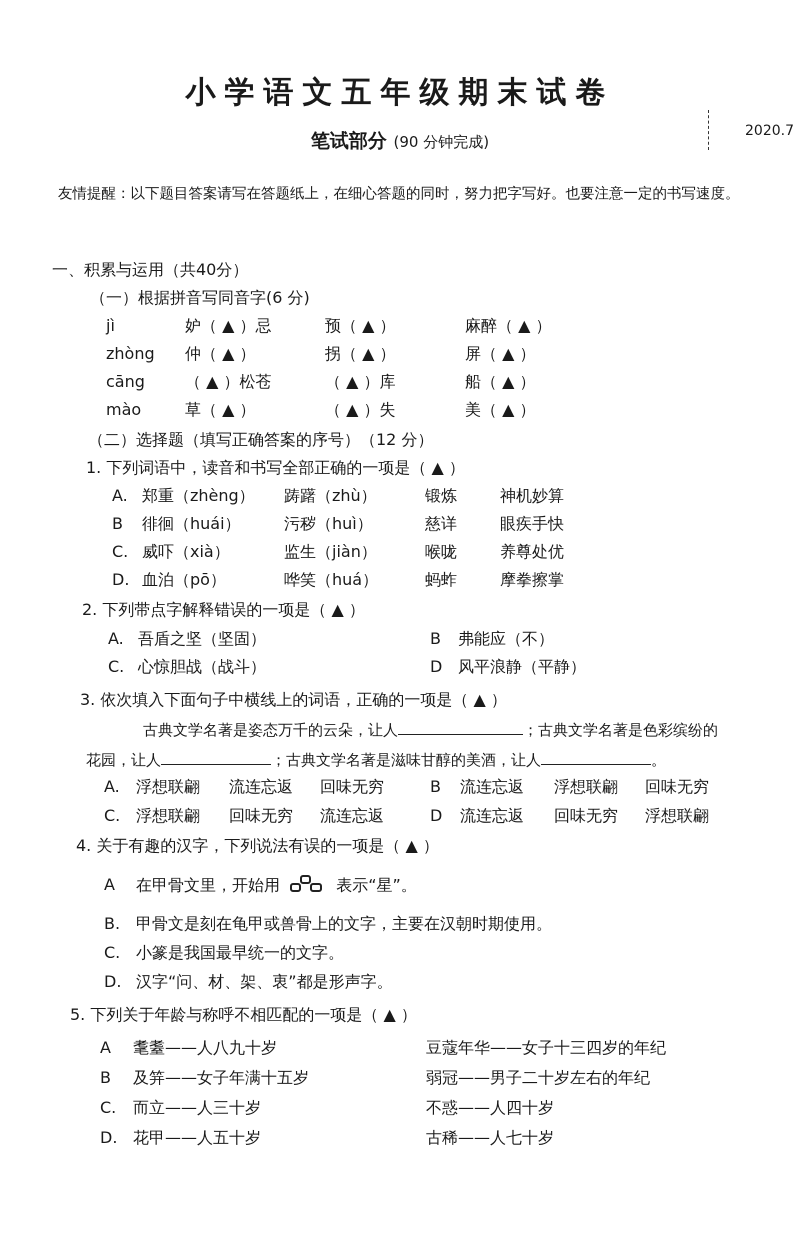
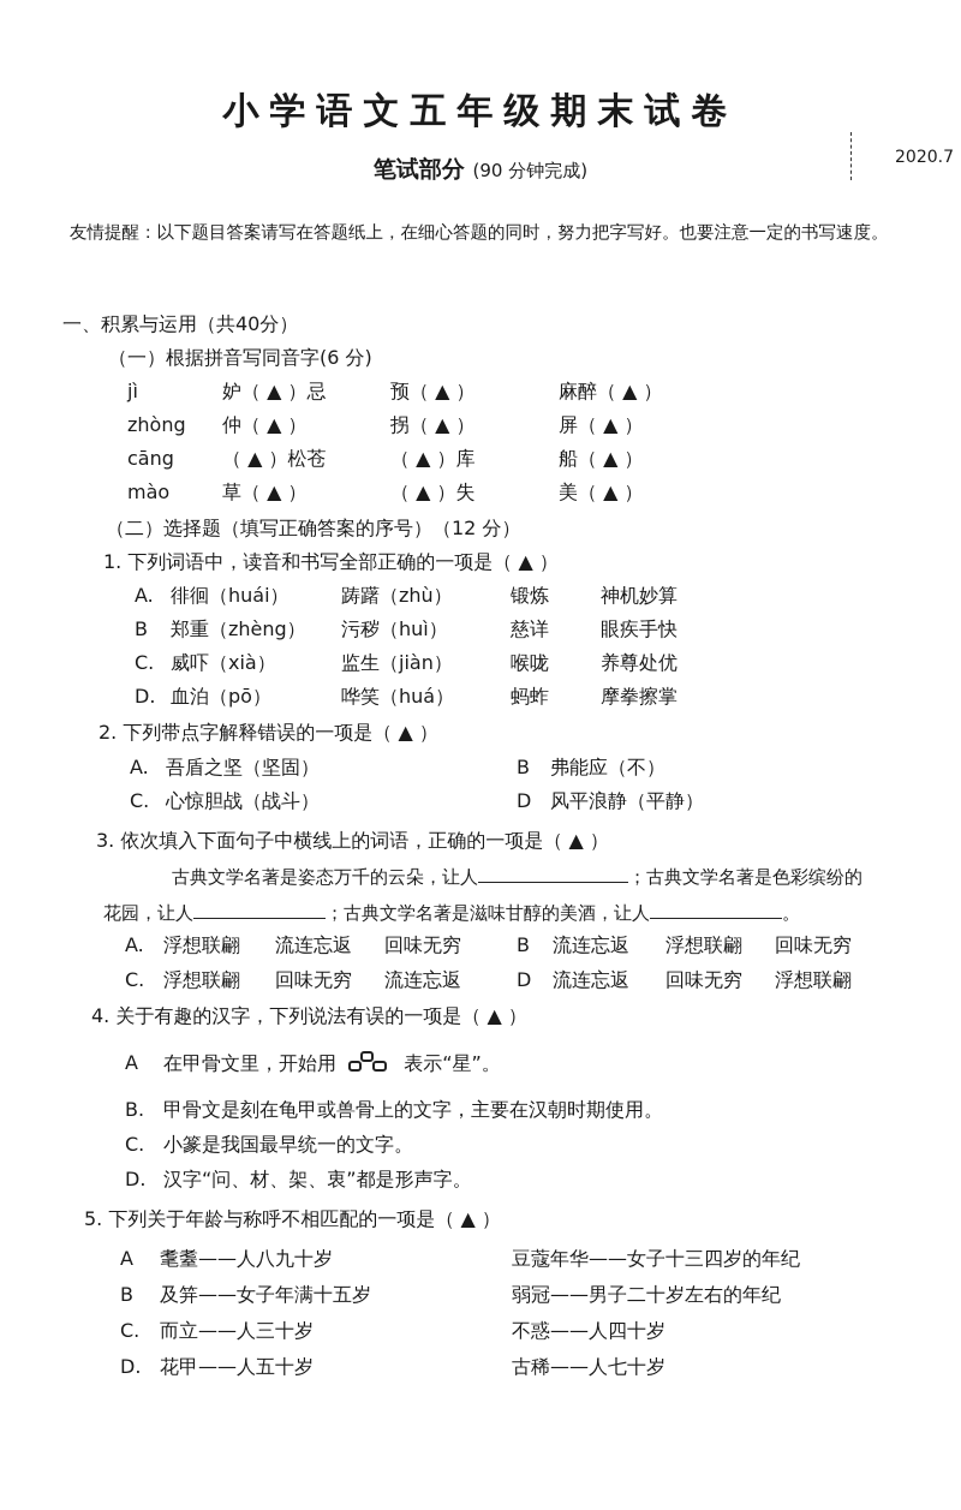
  小学语文五年级期末试卷
  笔试部分 (90 分钟完成)
  2020.7
  友情提醒：以下题目答案请写在答题纸上，在细心答题的同时，努力把字写好。也要注意一定的书写速度。
  一、积累与运用（共40分）
  （一）根据拼音写同音字(6 分)
  jì
  妒（ ▲ ）忌
  预（ ▲ ）
  麻醉（ ▲ ）
  zhòng
  仲（ ▲ ）
  拐（ ▲ ）
  屏（ ▲ ）
  cāng
  （ ▲ ）松苍
  （ ▲ ）库
  船（ ▲ ）
  mào
  草（ ▲ ）
  （ ▲ ）失
  美（ ▲ ）
  （二）选择题（填写正确答案的序号）（12 分）
  1. 下列词语中，读音和书写全部正确的一项是（ ▲ ）
  A.
- 郑重（zhèng）
+ 徘徊（huái）
  踌躇（zhù）
  锻炼
  神机妙算
  B
- 徘徊（huái）
+ 郑重（zhèng）
  污秽（huì）
  慈详
  眼疾手快
  C.
  威吓（xià）
  监生（jiàn）
  喉咙
  养尊处优
  D.
  血泊（pō）
  哗笑（huá）
  蚂蚱
  摩拳擦掌
  2. 下列带点字解释错误的一项是（ ▲ ）
  A.
  吾盾之坚（坚固）
  B
  弗能应（不）
  C.
  心惊胆战（战斗）
  D
  风平浪静（平静）
  3. 依次填入下面句子中横线上的词语，正确的一项是（ ▲ ）
  古典文学名著是姿态万千的云朵，让人 ；古典文学名著是色彩缤纷的
  花园，让人 ；古典文学名著是滋味甘醇的美酒，让人 。
  A.
  浮想联翩
  流连忘返
  回味无穷
  B
  流连忘返
  浮想联翩
  回味无穷
  C.
  浮想联翩
  回味无穷
  流连忘返
  D
  流连忘返
  回味无穷
  浮想联翩
  4. 关于有趣的汉字，下列说法有误的一项是（ ▲ ）
  A
  在甲骨文里，开始用 表示“星”。
  B.
  甲骨文是刻在龟甲或兽骨上的文字，主要在汉朝时期使用。
  C.
  小篆是我国最早统一的文字。
  D.
  汉字“问、材、架、衷”都是形声字。
  5. 下列关于年龄与称呼不相匹配的一项是（ ▲ ）
  A
  耄耋——人八九十岁
  豆蔻年华——女子十三四岁的年纪
  B
  及笄——女子年满十五岁
  弱冠——男子二十岁左右的年纪
  C.
  而立——人三十岁
  不惑——人四十岁
  D.
  花甲——人五十岁
  古稀——人七十岁
